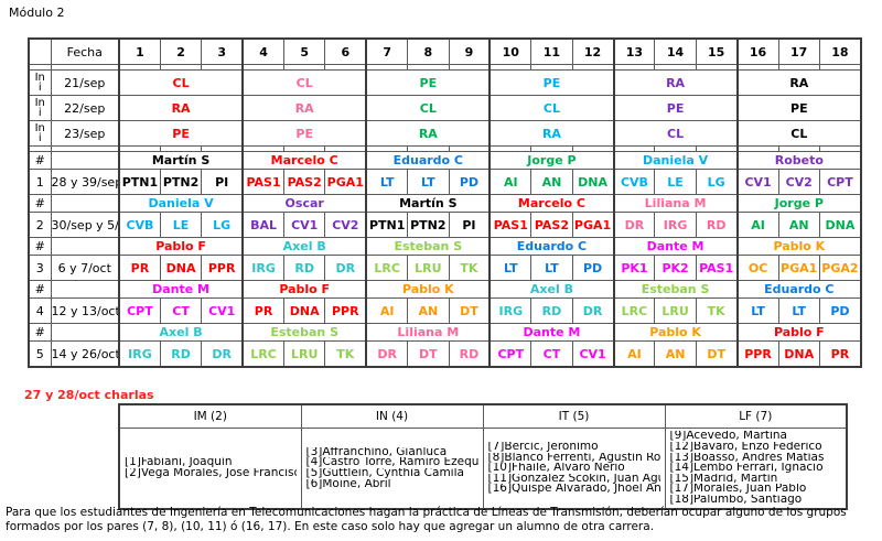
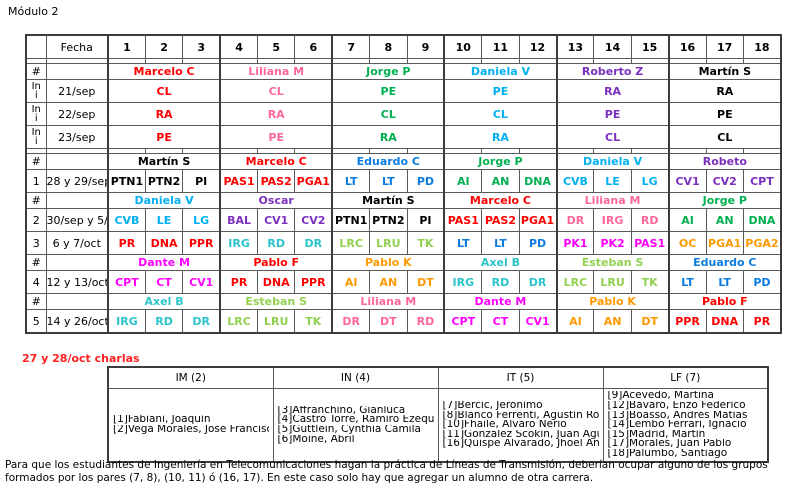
  Módulo 2
  	Fecha	1	2	3	4	5	6	7	8	9	10	11	12	13	14	15	16	17	18
+ #		Marcelo C	Liliana M	Jorge P	Daniela V	Roberto Z	Martín S
  Ini	21/sep	CL	CL	PE	PE	RA	RA
  Ini	22/sep	RA	RA	CL	CL	PE	PE
  Ini	23/sep	PE	PE	RA	RA	CL	CL
  #		Martín S	Marcelo C	Eduardo C	Jorge P	Daniela V	Robeto
- 1	28 y 39/sep	PTN1	PTN2	PI	PAS1	PAS2	PGA1	LT	LT	PD	AI	AN	DNA	CVB	LE	LG	CV1	CV2	CPT
+ 1	28 y 29/sep	PTN1	PTN2	PI	PAS1	PAS2	PGA1	LT	LT	PD	AI	AN	DNA	CVB	LE	LG	CV1	CV2	CPT
  #		Daniela V	Oscar	Martín S	Marcelo C	Liliana M	Jorge P
  2	30/sep y 5/	CVB	LE	LG	BAL	CV1	CV2	PTN1	PTN2	PI	PAS1	PAS2	PGA1	DR	IRG	RD	AI	AN	DNA
- #		Pablo F	Axel B	Esteban S	Eduardo C	Dante M	Pablo K
  3	6 y 7/oct	PR	DNA	PPR	IRG	RD	DR	LRC	LRU	TK	LT	LT	PD	PK1	PK2	PAS1	OC	PGA1	PGA2
  #		Dante M	Pablo F	Pablo K	Axel B	Esteban S	Eduardo C
  4	12 y 13/oct	CPT	CT	CV1	PR	DNA	PPR	AI	AN	DT	IRG	RD	DR	LRC	LRU	TK	LT	LT	PD
  #		Axel B	Esteban S	Liliana M	Dante M	Pablo K	Pablo F
  5	14 y 26/oct	IRG	RD	DR	LRC	LRU	TK	DR	DT	RD	CPT	CT	CV1	AI	AN	DT	PPR	DNA	PR
  27 y 28/oct charlas
  IM (2)	IN (4)	IT (5)	LF (7)
  [1]Fabiani, Joaquín[2]Vega Morales, José Francis	[3]Affranchino, Gianluca[4]Castro Torre, Ramiro Ezequ[5]Güttlein, Cynthia Camila[6]Moine, Abril	[7]Bercic, Jerónimo[8]Blanco Ferrenti, Agustín Ro[10]Fhaile, Álvaro Nerio[11]González Scokin, Juan Ag[16]Quispe Alvarado, Jhoel An	[9]Acevedo, Martina[12]Bavaro, Enzo Federico[13]Boasso, Andrés Matías[14]Lembo Ferrari, Ignacio[15]Madrid, Martín[17]Morales, Juan Pablo[18]Palumbo, Santiago
  Para que los estudiantes de Ingeniería en Telecomunicaciones hagan la práctica de Líneas de Transmisión, deberían ocupar alguno de los grupos formados por los pares (7, 8), (10, 11) ó (16, 17). En este caso solo hay que agregar un alumno de otra carrera.
